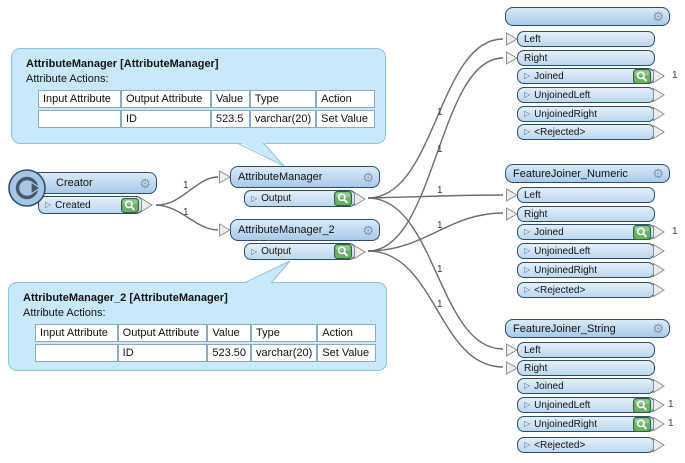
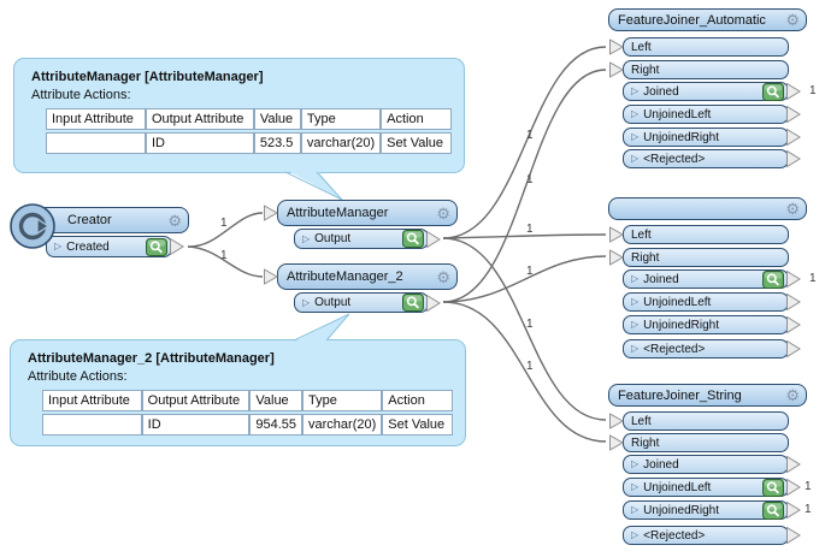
  AttributeManager [AttributeManager]
  Attribute Actions:
  Input Attribute	Output Attribute	Value	Type	Action
  	ID	523.5	varchar(20)	Set Value
  AttributeManager_2 [AttributeManager]
  Attribute Actions:
  Input Attribute	Output Attribute	Value	Type	Action
- 	ID	523.50	varchar(20)	Set Value
+ 	ID	954.55	varchar(20)	Set Value
  Creator
  ⚙
  ▷
  Created
  AttributeManager
  ⚙
  ▷
  Output
  AttributeManager_2
  ⚙
  ▷
  Output
+ FeatureJoiner_Automatic
  ⚙
  Left
  Right
  ▷
  Joined
  ▷
  UnjoinedLeft
  ▷
  UnjoinedRight
  ▷
  <Rejected>
- FeatureJoiner_Numeric
  ⚙
  Left
  Right
  ▷
  Joined
  ▷
  UnjoinedLeft
  ▷
  UnjoinedRight
  ▷
  <Rejected>
  FeatureJoiner_String
  ⚙
  Left
  Right
  ▷
  Joined
  ▷
  UnjoinedLeft
  ▷
  UnjoinedRight
  ▷
  <Rejected>
  1
  1
  1
  1
  1
  1
  1
  1
  1
  1
  1
  1
